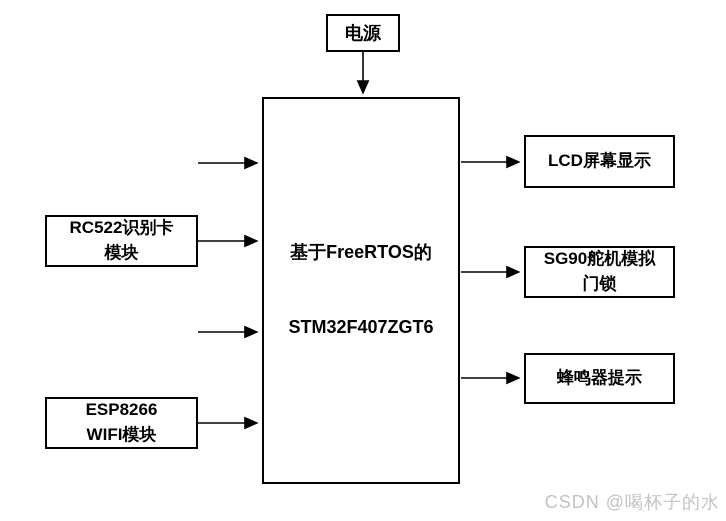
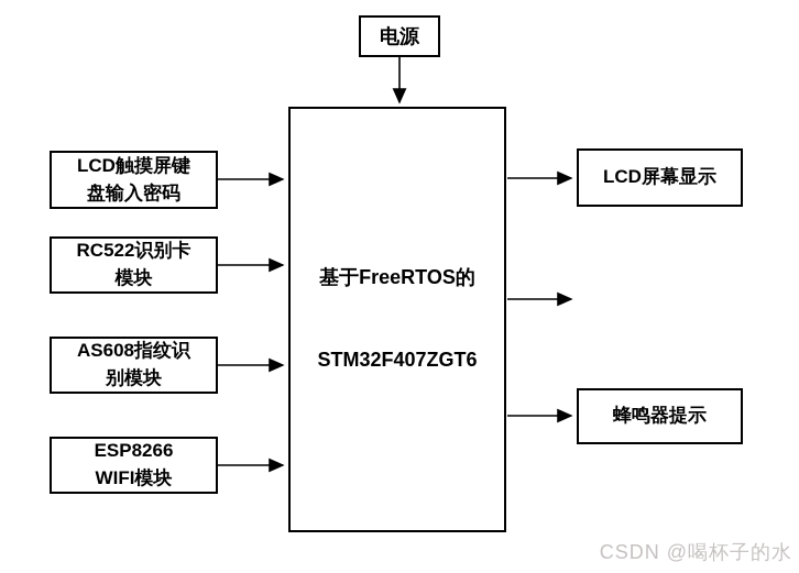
  电源
  基于FreeRTOS的
  STM32F407ZGT6
+ LCD触摸屏键
+ 盘输入密码
  RC522识别卡
  模块
+ AS608指纹识
+ 别模块
  ESP8266
  WIFI模块
  LCD屏幕显示
- SG90舵机模拟
- 门锁
  蜂鸣器提示
  CSDN @喝杯子的水
